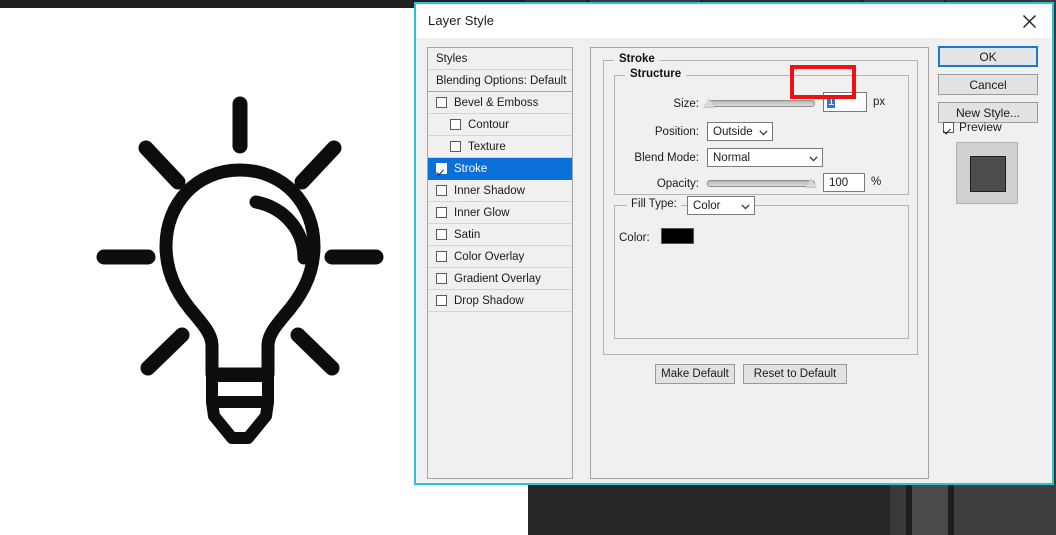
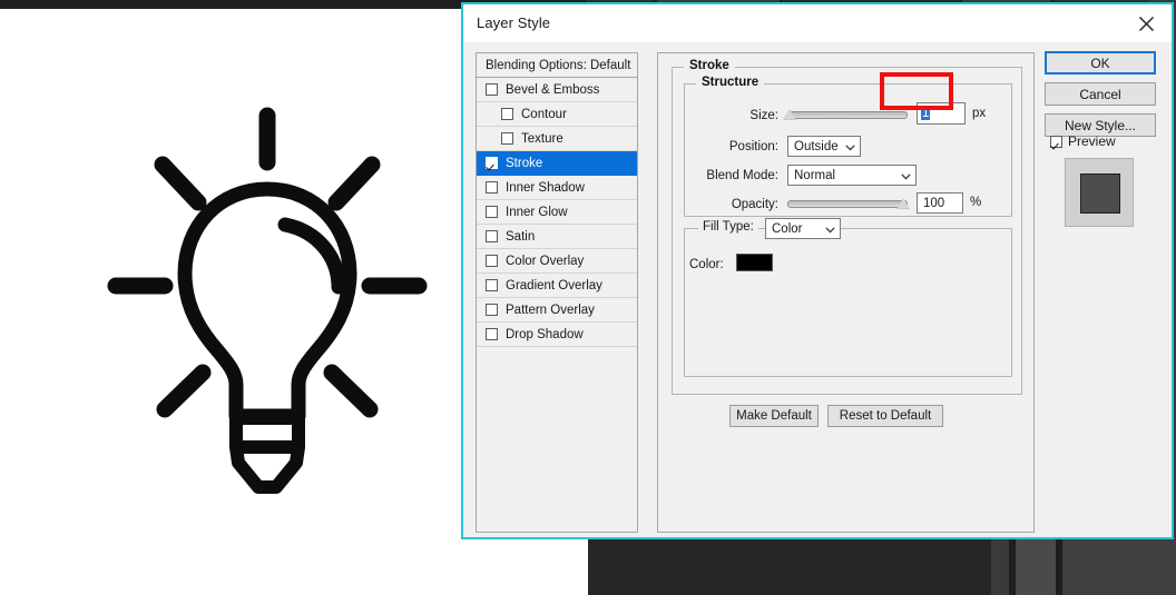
  Layer Style
- Styles
  Blending Options: Default
  Bevel & Emboss
  Contour
  Texture
  Stroke
  Inner Shadow
  Inner Glow
  Satin
  Color Overlay
  Gradient Overlay
+ Pattern Overlay
  Drop Shadow
  Stroke
  Structure
  Size:
  1
  px
  Position:
  Outside
  Blend Mode:
  Normal
  Opacity:
  100
  %
  Fill Type:
  Color
  Color:
  Make Default
  Reset to Default
  OK
  Cancel
  New Style...
  Preview
